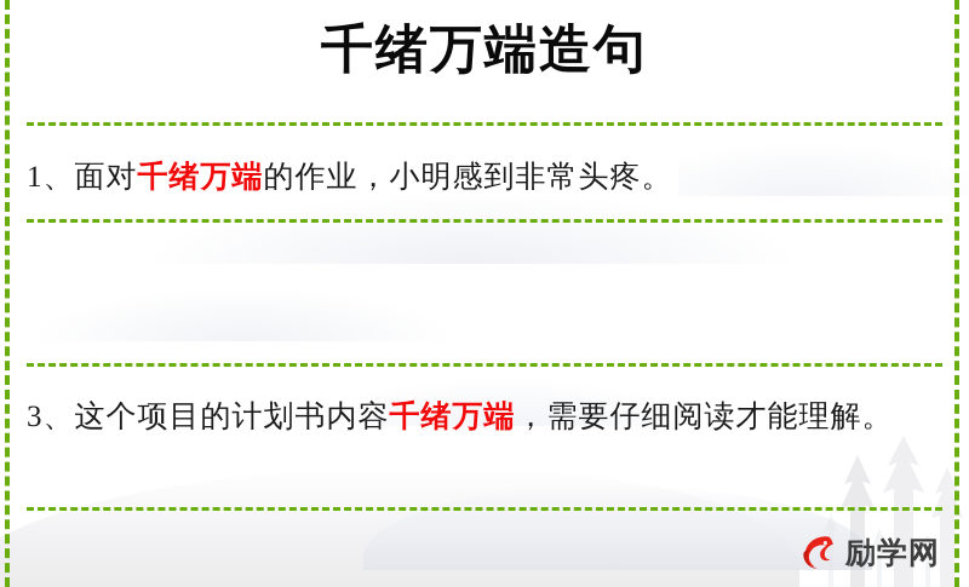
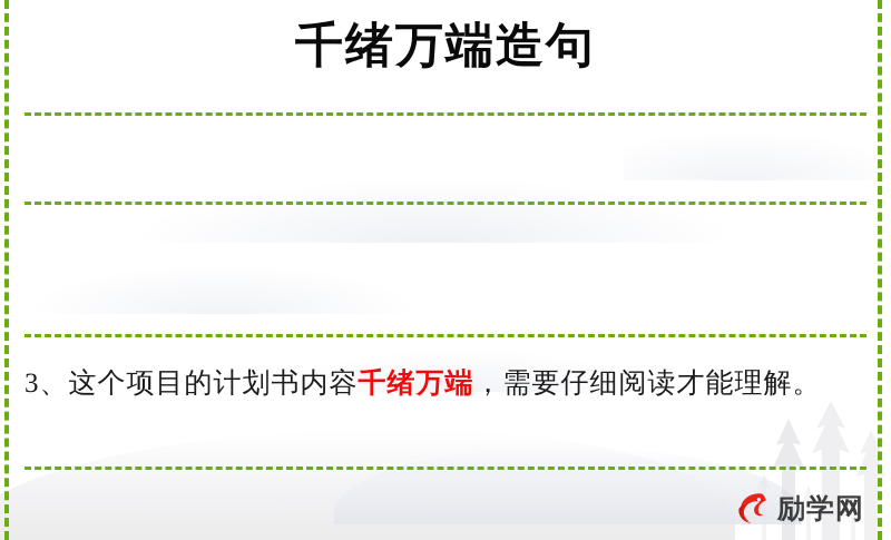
  千绪万端造句
- 1、面对千绪万端的作业，小明感到非常头疼。
  3、这个项目的计划书内容千绪万端，需要仔细阅读才能理解。
  励学网
